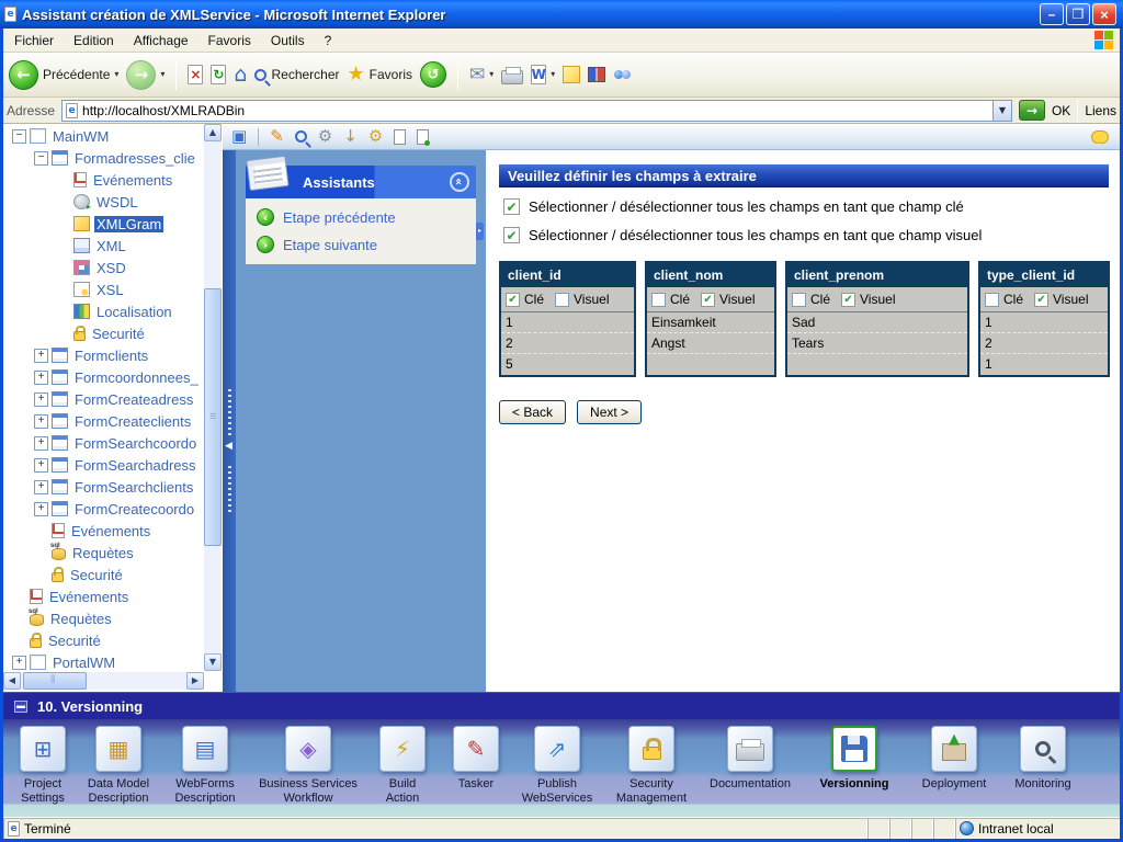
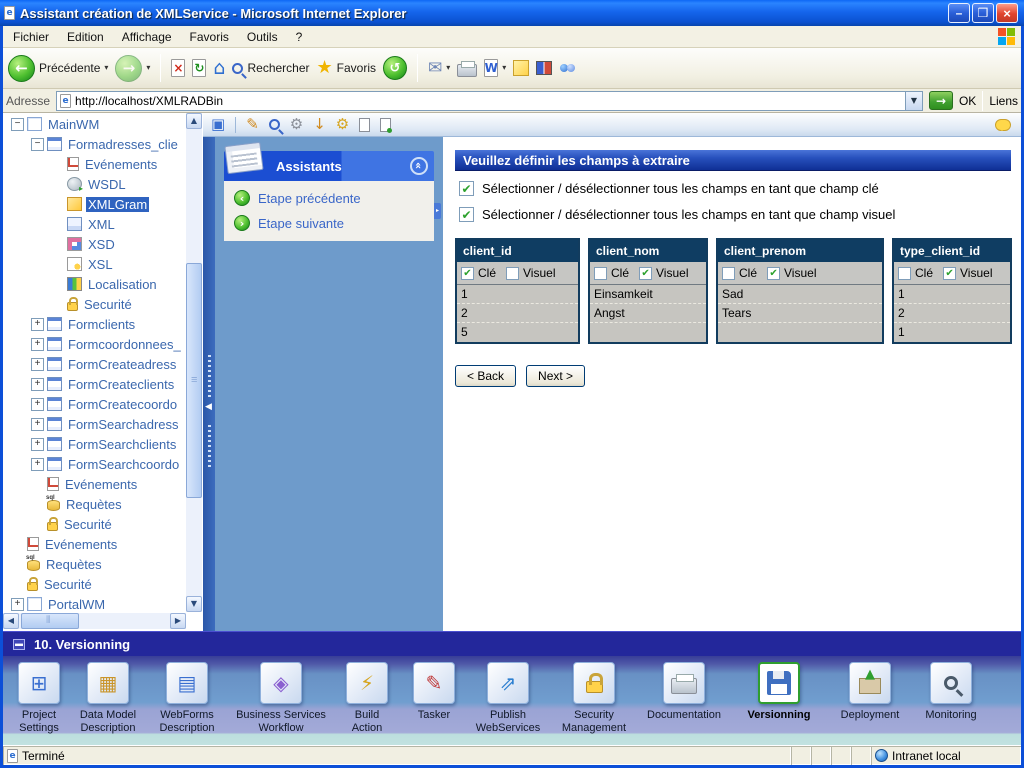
  e
  Assistant création de XMLService - Microsoft Internet Explorer
  –
  ❒
  ×
  Fichier
  Edition
  Affichage
  Favoris
  Outils
  ?
  ←
  Précédente
  ▾
  →
  ▾
  ×
  ↻
  ⌂
  Rechercher
  ★
  Favoris
  ↺
  ✉
  ▾
  W
  ▾
  Adresse
  e
  http://localhost/XMLRADBin
  ▼
  →
  OK
  Liens
  −
  MainWM
  −
  Formadresses_clie
  Evénements
  WSDL
  XMLGram
  XML
  XSD
  XSL
  Localisation
  Securité
  +
  Formclients
  +
  Formcoordonnees_
  +
  FormCreateadress
  +
  FormCreateclients
  +
- FormSearchcoordo
+ FormCreatecoordo
  +
  FormSearchadress
  +
  FormSearchclients
  +
- FormCreatecoordo
+ FormSearchcoordo
  Evénements
  Requètes
  Securité
  Evénements
  Requètes
  Securité
  +
  PortalWM
  ▲
  ▼
  ◀
  ▶
  ▣
  ✎
  ⚙
  ↓
  ⚙
  ◀
  Assistants
  ‹
  Etape précédente
  ›
  Etape suivante
  Veuillez définir les champs à extraire
  ✔
  Sélectionner / désélectionner tous les champs en tant que champ clé
  ✔
  Sélectionner / désélectionner tous les champs en tant que champ visuel
  client_id
  ✔
  Clé
  Visuel
  1
  2
  5
  client_nom
  Clé
  ✔
  Visuel
  Einsamkeit
  Angst
  client_prenom
  Clé
  ✔
  Visuel
  Sad
  Tears
  type_client_id
  Clé
  ✔
  Visuel
  1
  2
  1
  < Back
  Next >
  ▬
  10. Versionning
  ⊞
  Project
  Settings
  ▦
  Data Model
  Description
  ▤
  WebForms
  Description
  ◈
  Business Services
  Workflow
  ⚡
  Build
  Action
  ✎
  Tasker
  ⇗
  Publish
  WebServices
  Security
  Management
  Documentation
  Versionning
  ▲
  Deployment
  Monitoring
  e
  Terminé
  Intranet local
